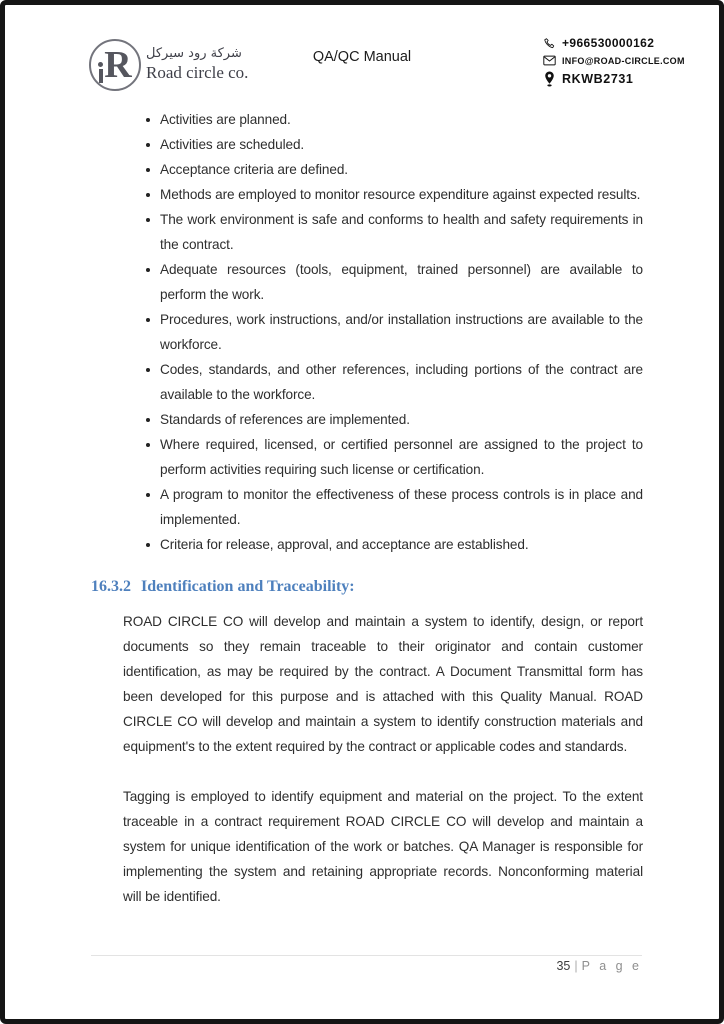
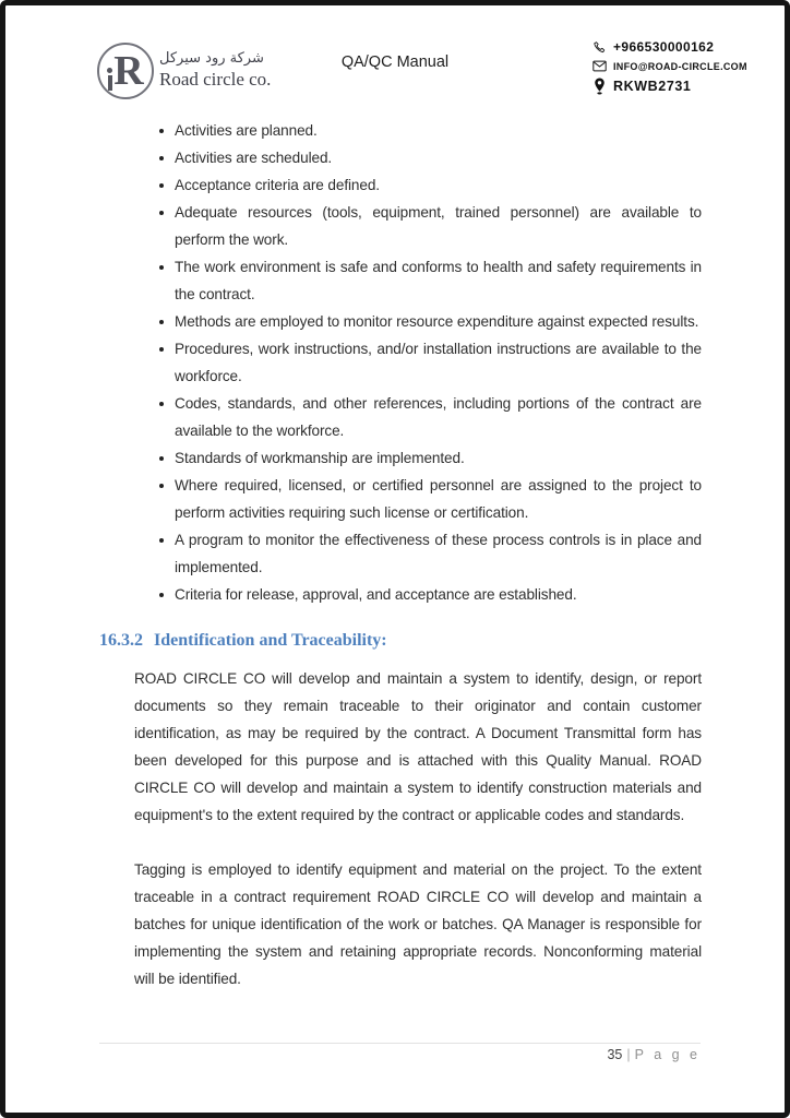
  R
  شركة رود سيركل
  Road circle co.
  QA/QC Manual
  +966530000162
  INFO@ROAD-CIRCLE.COM
  RKWB2731
  Activities are planned.
  Activities are scheduled.
  Acceptance criteria are defined.
- Methods are employed to monitor resource expenditure against expected results.
+ Adequate resources (tools, equipment, trained personnel) are available to perform the work.
  The work environment is safe and conforms to health and safety requirements in the contract.
- Adequate resources (tools, equipment, trained personnel) are available to perform the work.
+ Methods are employed to monitor resource expenditure against expected results.
  Procedures, work instructions, and/or installation instructions are available to the workforce.
  Codes, standards, and other references, including portions of the contract are available to the workforce.
- Standards of references are implemented.
+ Standards of workmanship are implemented.
  Where required, licensed, or certified personnel are assigned to the project to perform activities requiring such license or certification.
  A program to monitor the effectiveness of these process controls is in place and implemented.
  Criteria for release, approval, and acceptance are established.
  16.3.2 Identification and Traceability:
  ROAD CIRCLE CO will develop and maintain a system to identify, design, or report documents so they remain traceable to their originator and contain customer identification, as may be required by the contract. A Document Transmittal form has been developed for this purpose and is attached with this Quality Manual. ROAD CIRCLE CO will develop and maintain a system to identify construction materials and equipment's to the extent required by the contract or applicable codes and standards.
- Tagging is employed to identify equipment and material on the project. To the extent traceable in a contract requirement ROAD CIRCLE CO will develop and maintain a system for unique identification of the work or batches. QA Manager is responsible for implementing the system and retaining appropriate records. Nonconforming material will be identified.
+ Tagging is employed to identify equipment and material on the project. To the extent traceable in a contract requirement ROAD CIRCLE CO will develop and maintain a batches for unique identification of the work or batches. QA Manager is responsible for implementing the system and retaining appropriate records. Nonconforming material will be identified.
  35 | P a g e
